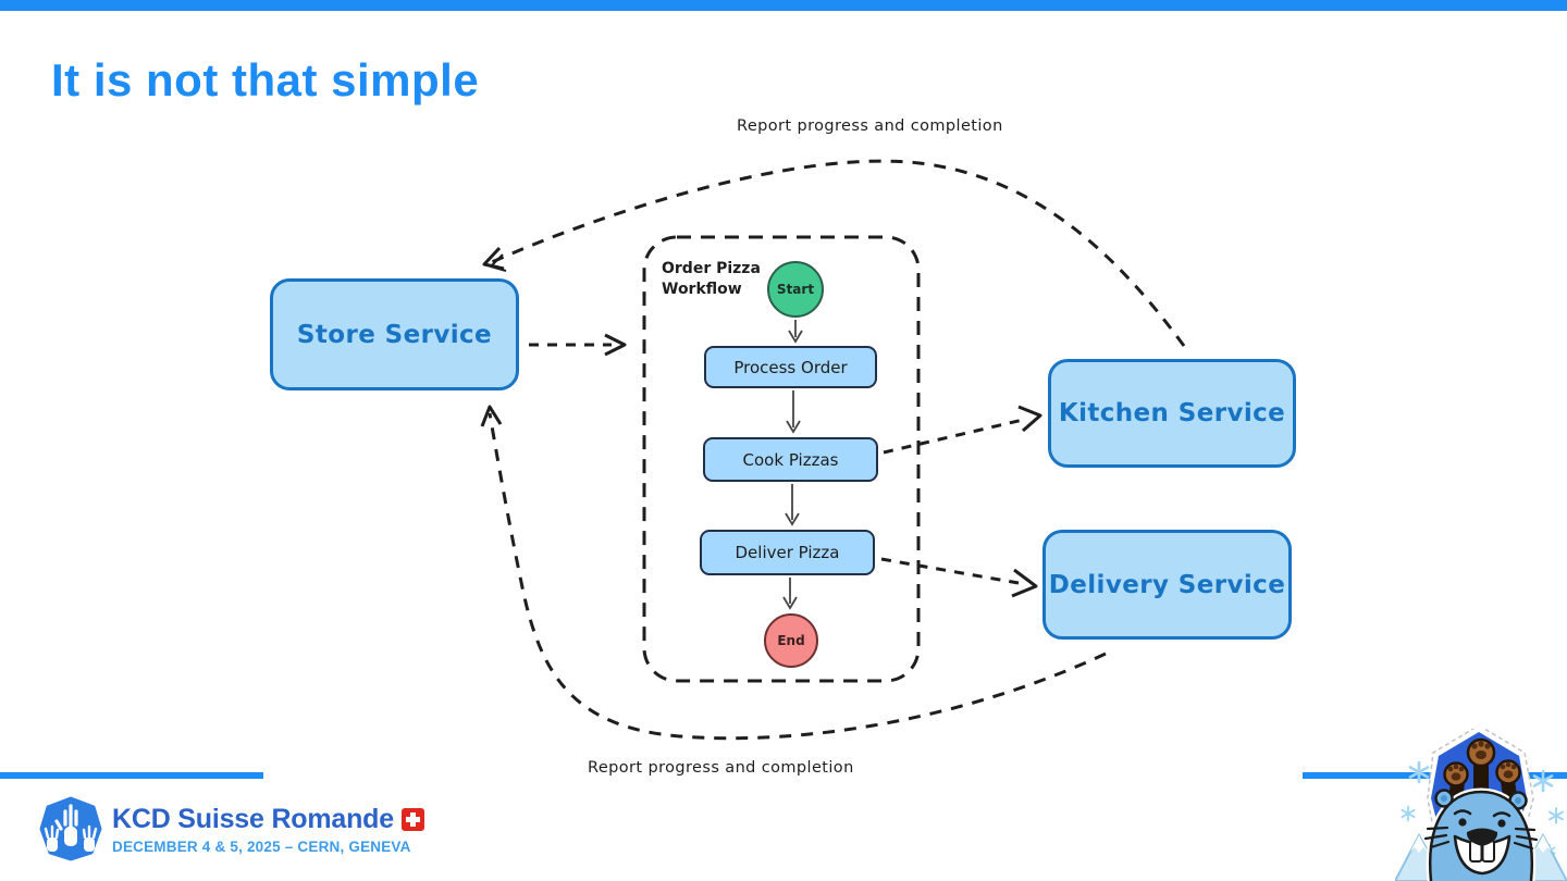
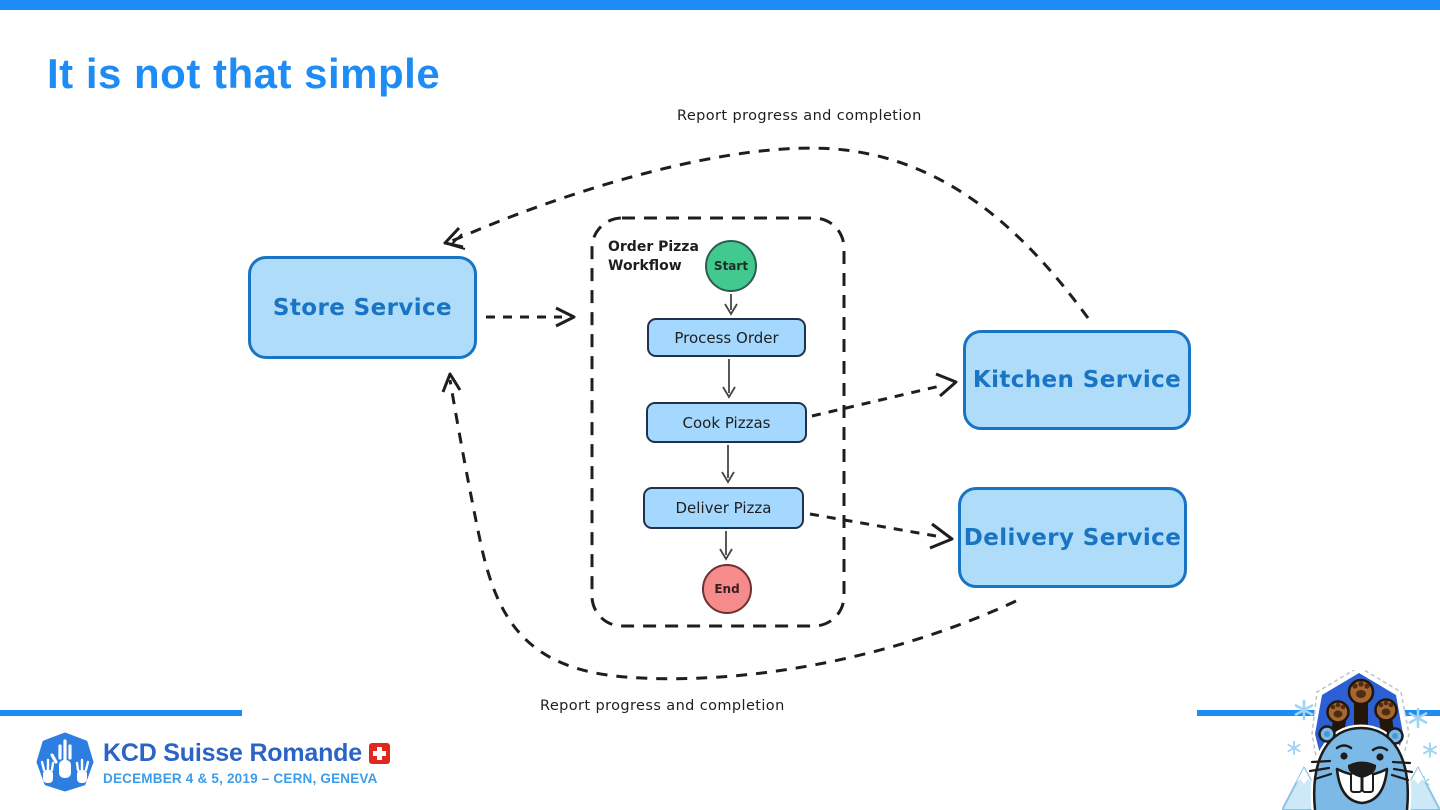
  It is not that simple
  Store Service
  Kitchen Service
  Delivery Service
  Order Pizza Workflow
  Start
  Process Order
  Cook Pizzas
  Deliver Pizza
  End
  Report progress and completion
  Report progress and completion
  KCD Suisse Romande
- DECEMBER 4 & 5, 2025 – CERN, GENEVA
+ DECEMBER 4 & 5, 2019 – CERN, GENEVA
